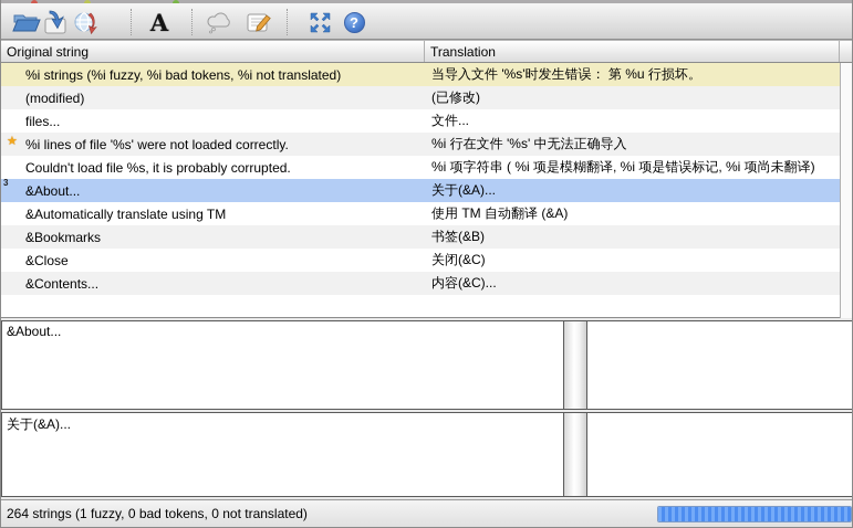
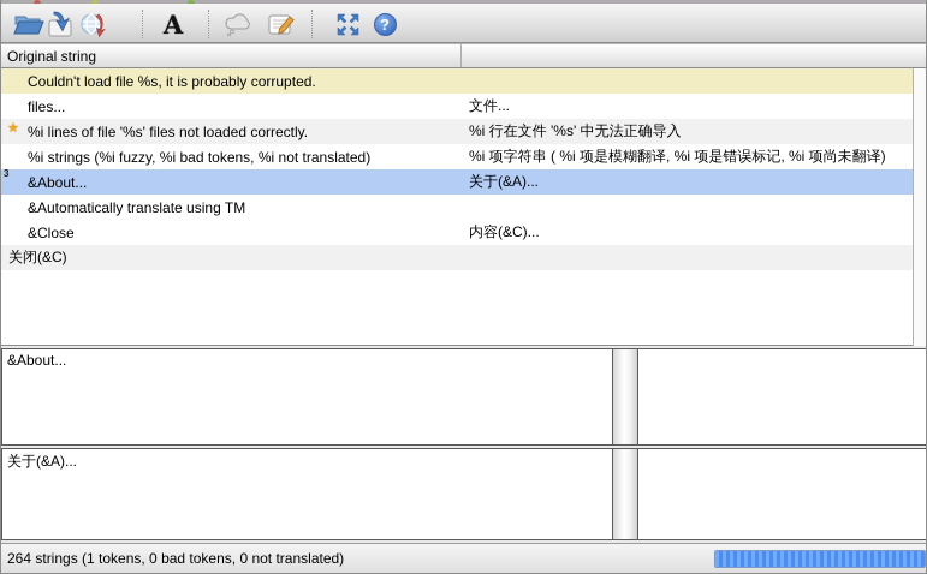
  A
  ?
  Original string
- Translation
- %i strings (%i fuzzy, %i bad tokens, %i not translated)
+ Couldn't load file %s, it is probably corrupted.
- 当导入文件 '%s'时发生错误： 第 %u 行损坏。
- (modified)
- (已修改)
  files...
  文件...
  ★
- %i lines of file '%s' were not loaded correctly.
+ %i lines of file '%s' files not loaded correctly.
  %i 行在文件 '%s' 中无法正确导入
- Couldn't load file %s, it is probably corrupted.
+ %i strings (%i fuzzy, %i bad tokens, %i not translated)
  %i 项字符串 ( %i 项是模糊翻译, %i 项是错误标记, %i 项尚未翻译)
  3
  &About...
  关于(&A)...
  &Automatically translate using TM
- 使用 TM 自动翻译 (&A)
- &Bookmarks
- 书签(&B)
  &Close
- 关闭(&C)
+ 内容(&C)...
- &Contents...
- 内容(&C)...
+ 关闭(&C)
  &About...
  关于(&A)...
- 264 strings (1 fuzzy, 0 bad tokens, 0 not translated)
+ 264 strings (1 tokens, 0 bad tokens, 0 not translated)
